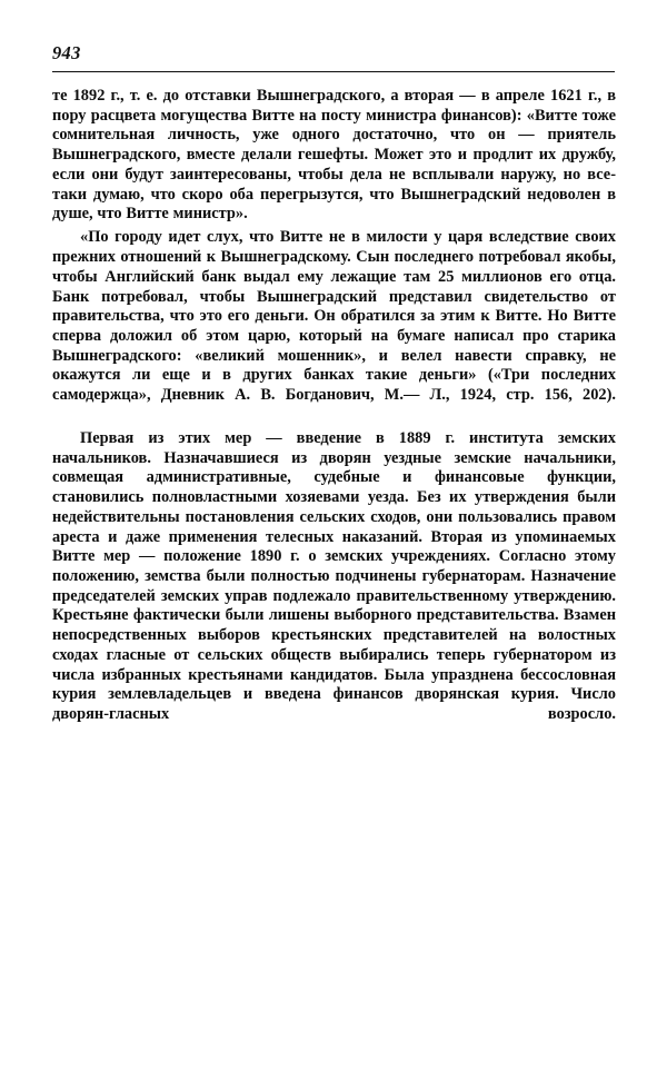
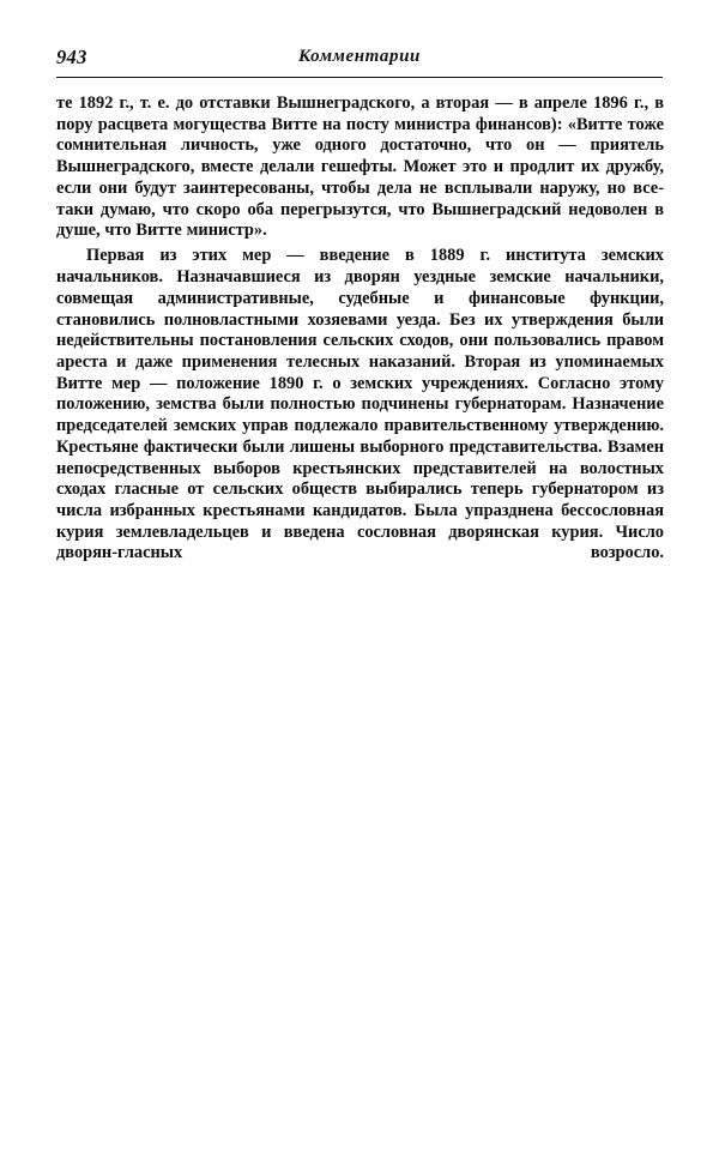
  943
+ Комментарии
- те 1892 г., т. е. до отставки Вышнеградского, а вторая — в апреле 1621 г., в пору расцвета могущества Витте на посту министра финансов): «Витте тоже сомнительная личность, уже одного достаточно, что он — приятель Вышнеградского, вместе делали гешефты. Может это и продлит их дружбу, если они будут заинтересованы, чтобы дела не всплывали наружу, но все-таки думаю, что скоро оба перегрызутся, что Вышнеградский недоволен в душе, что Витте министр».
+ те 1892 г., т. е. до отставки Вышнеградского, а вторая — в апреле 1896 г., в пору расцвета могущества Витте на посту министра финансов): «Витте тоже сомнительная личность, уже одного достаточно, что он — приятель Вышнеградского, вместе делали гешефты. Может это и продлит их дружбу, если они будут заинтересованы, чтобы дела не всплывали наружу, но все-таки думаю, что скоро оба перегрызутся, что Вышнеградский недоволен в душе, что Витте министр».
- «По городу идет слух, что Витте не в милости у царя вследствие своих прежних отношений к Вышнеградскому. Сын последнего потребовал якобы, чтобы Английский банк выдал ему лежащие там 25 миллионов его отца. Банк потребовал, чтобы Вышнеградский представил свидетельство от правительства, что это его деньги. Он обратился за этим к Витте. Но Витте сперва доложил об этом царю, который на бумаге написал про старика Вышнеградского: «великий мошенник», и велел навести справку, не окажутся ли еще и в других банках такие деньги» («Три последних самодержца», Дневник А. В. Богданович, М.— Л., 1924, стр. 156, 202).
- Первая из этих мер — введение в 1889 г. института земских начальников. Назначавшиеся из дворян уездные земские начальники, совмещая административные, судебные и финансовые функции, становились полновластными хозяевами уезда. Без их утверждения были недействительны постановления сельских сходов, они пользовались правом ареста и даже применения телесных наказаний. Вторая из упоминаемых Витте мер — положение 1890 г. о земских учреждениях. Согласно этому положению, земства были полностью подчинены губернаторам. Назначение председателей земских управ подлежало правительственному утверждению. Крестьяне фактически были лишены выборного представительства. Взамен непосредственных выборов крестьянских представителей на волостных сходах гласные от сельских обществ выбирались теперь губернатором из числа избранных крестьянами кандидатов. Была упразднена бессословная курия землевладельцев и введена финансов дворянская курия. Число дворян-гласных возросло.
+ Первая из этих мер — введение в 1889 г. института земских начальников. Назначавшиеся из дворян уездные земские начальники, совмещая административные, судебные и финансовые функции, становились полновластными хозяевами уезда. Без их утверждения были недействительны постановления сельских сходов, они пользовались правом ареста и даже применения телесных наказаний. Вторая из упоминаемых Витте мер — положение 1890 г. о земских учреждениях. Согласно этому положению, земства были полностью подчинены губернаторам. Назначение председателей земских управ подлежало правительственному утверждению. Крестьяне фактически были лишены выборного представительства. Взамен непосредственных выборов крестьянских представителей на волостных сходах гласные от сельских обществ выбирались теперь губернатором из числа избранных крестьянами кандидатов. Была упразднена бессословная курия землевладельцев и введена сословная дворянская курия. Число дворян-гласных возросло.
